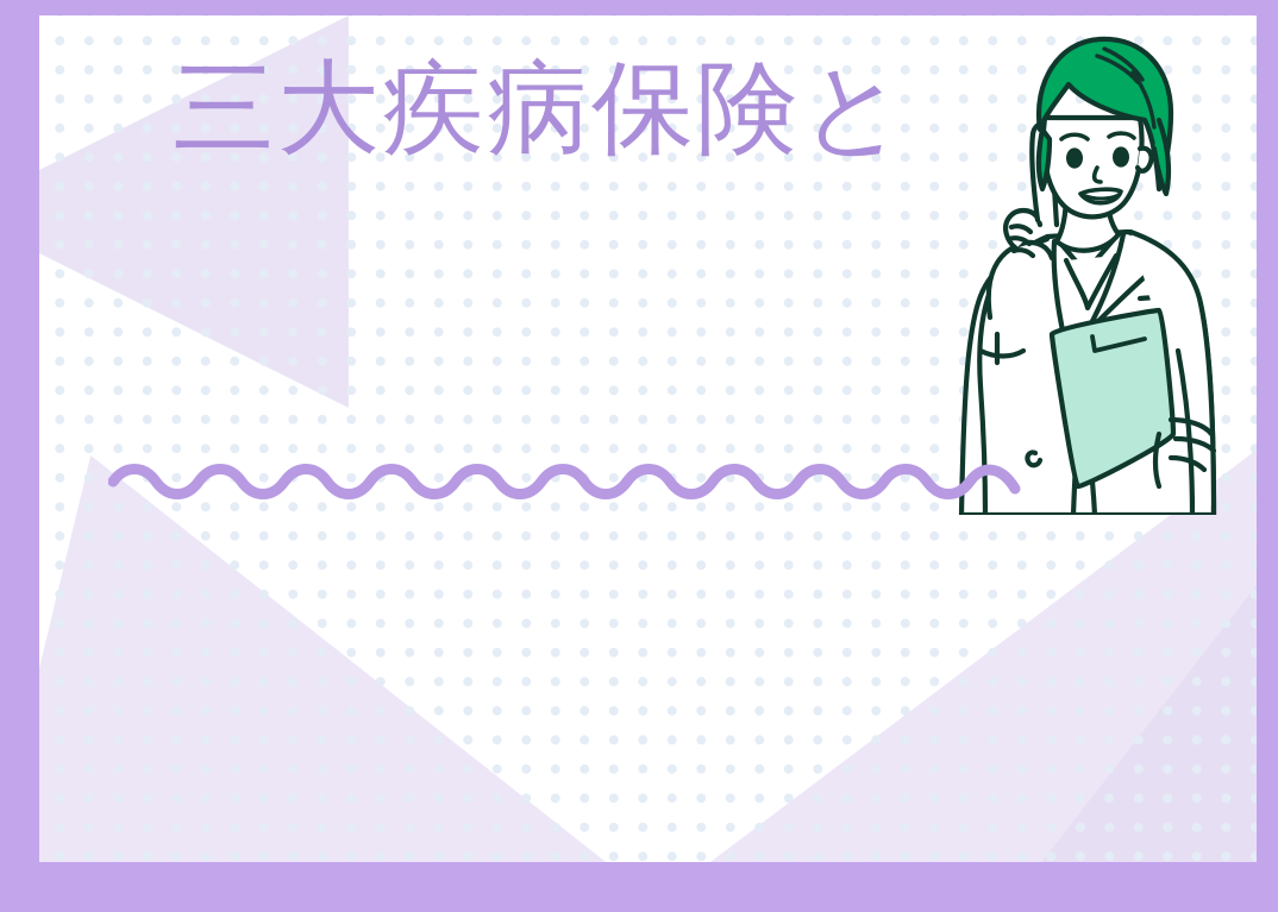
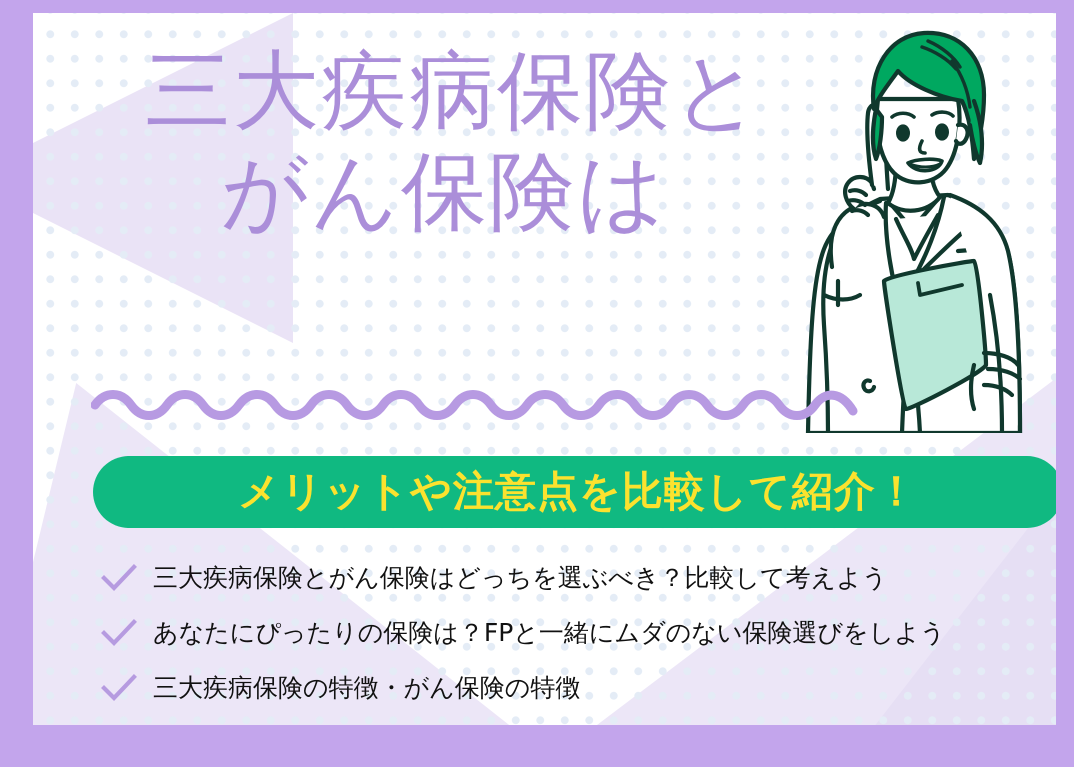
  三大疾病保険と
+ がん保険は
+ メリットや注意点を比較して紹介！
+ 三大疾病保険とがん保険はどっちを選ぶべき？比較して考えよう
+ あなたにぴったりの保険は？FPと一緒にムダのない保険選びをしよう
+ 三大疾病保険の特徴・がん保険の特徴
